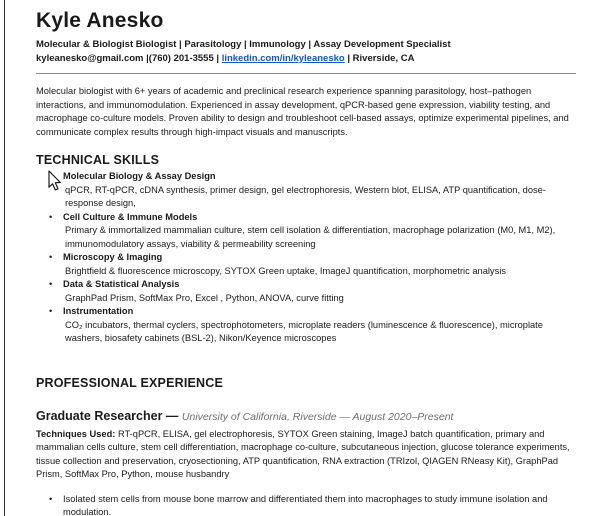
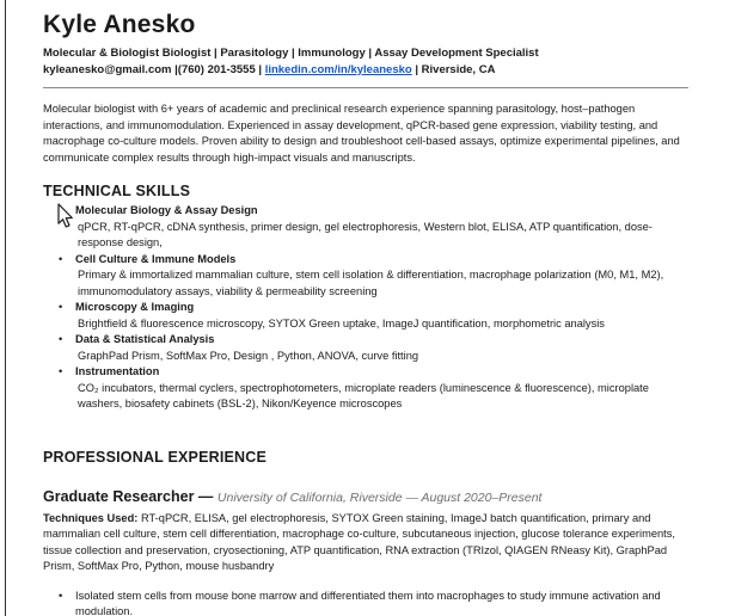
  Kyle Anesko
  Molecular & Biologist Biologist | Parasitology | Immunology | Assay Development Specialist
  kyleanesko@gmail.com |(760) 201-3555 | linkedin.com/in/kyleanesko | Riverside, CA
  Molecular biologist with 6+ years of academic and preclinical research experience spanning parasitology, host–pathogen interactions, and immunomodulation. Experienced in assay development, qPCR-based gene expression, viability testing, and macrophage co-culture models. Proven ability to design and troubleshoot cell-based assays, optimize experimental pipelines, and communicate complex results through high-impact visuals and manuscripts.
  TECHNICAL SKILLS
  Molecular Biology & Assay Design
  qPCR, RT-qPCR, cDNA synthesis, primer design, gel electrophoresis, Western blot, ELISA, ATP quantification, dose-response design,
  •
  Cell Culture & Immune Models
  Primary & immortalized mammalian culture, stem cell isolation & differentiation, macrophage polarization (M0, M1, M2), immunomodulatory assays, viability & permeability screening
  •
  Microscopy & Imaging
  Brightfield & fluorescence microscopy, SYTOX Green uptake, ImageJ quantification, morphometric analysis
  •
  Data & Statistical Analysis
- GraphPad Prism, SoftMax Pro, Excel , Python, ANOVA, curve fitting
+ GraphPad Prism, SoftMax Pro, Design , Python, ANOVA, curve fitting
  •
  Instrumentation
  CO₂ incubators, thermal cyclers, spectrophotometers, microplate readers (luminescence & fluorescence), microplate washers, biosafety cabinets (BSL-2), Nikon/Keyence microscopes
  PROFESSIONAL EXPERIENCE
  Graduate Researcher — University of California, Riverside — August 2020–Present
- Techniques Used: RT-qPCR, ELISA, gel electrophoresis, SYTOX Green staining, ImageJ batch quantification, primary and mammalian cells culture, stem cell differentiation, macrophage co-culture, subcutaneous injection, glucose tolerance experiments, tissue collection and preservation, cryosectioning, ATP quantification, RNA extraction (TRIzol, QIAGEN RNeasy Kit), GraphPad Prism, SoftMax Pro, Python, mouse husbandry
+ Techniques Used: RT-qPCR, ELISA, gel electrophoresis, SYTOX Green staining, ImageJ batch quantification, primary and mammalian cell culture, stem cell differentiation, macrophage co-culture, subcutaneous injection, glucose tolerance experiments, tissue collection and preservation, cryosectioning, ATP quantification, RNA extraction (TRIzol, QIAGEN RNeasy Kit), GraphPad Prism, SoftMax Pro, Python, mouse husbandry
  •
- Isolated stem cells from mouse bone marrow and differentiated them into macrophages to study immune isolation and modulation.
+ Isolated stem cells from mouse bone marrow and differentiated them into macrophages to study immune activation and modulation.
